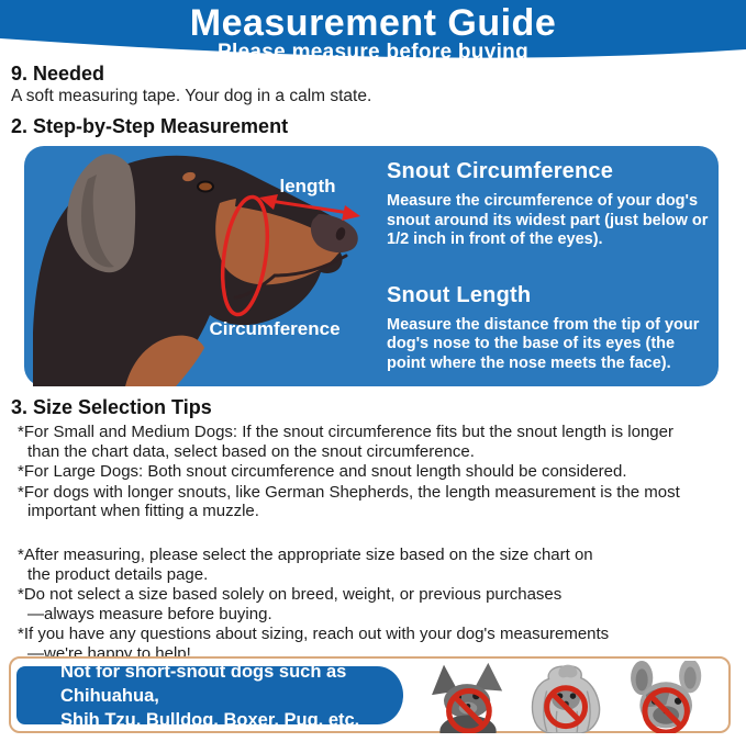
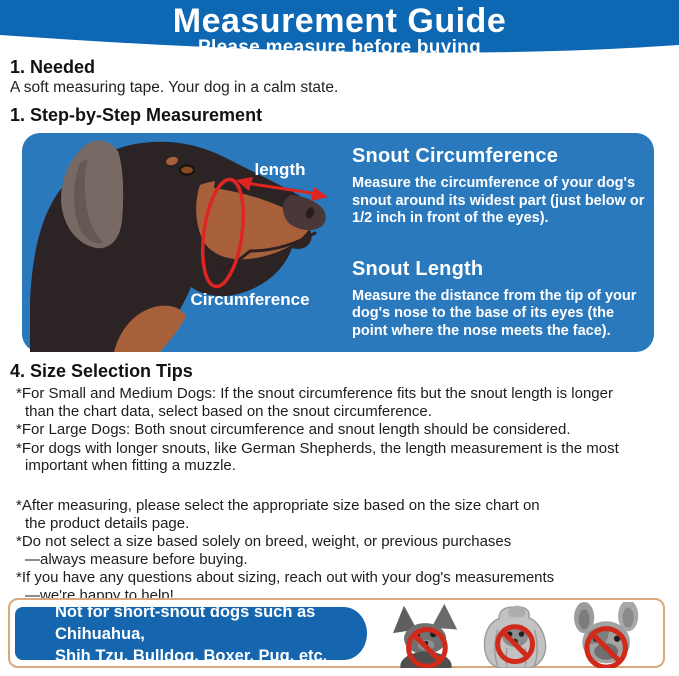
  Measurement Guide
  ease measure before buying
- 9. Needed
+ 1. Needed
  A soft measuring tape. Your dog in a calm state.
- 2. Step-by-Step Measurement
+ 1. Step-by-Step Measurement
  length
  Circumference
  Snout Circumference
  Measure the circumference of your dog's
  snout around its widest part (just below or
  1/2 inch in front of the eyes).
  Snout Length
  Measure the distance from the tip of your
  dog's nose to the base of its eyes (the
  point where the nose meets the face).
- 3. Size Selection Tips
+ 4. Size Selection Tips
  *For Small and Medium Dogs: If the snout circumference fits but the snout length is longer
  than the chart data, select based on the snout circumference.
  *For Large Dogs: Both snout circumference and snout length should be considered.
  *For dogs with longer snouts, like German Shepherds, the length measurement is the most
  important when fitting a muzzle.
  *After measuring, please select the appropriate size based on the size chart on
  the product details page.
  *Do not select a size based solely on breed, weight, or previous purchases
  —always measure before buying.
  *If you have any questions about sizing, reach out with your dog's measurements
  —we're happy to help!
  Not for short-snout dogs such as Chihuahua,
  Shih Tzu, Bulldog, Boxer, Pug, etc.
